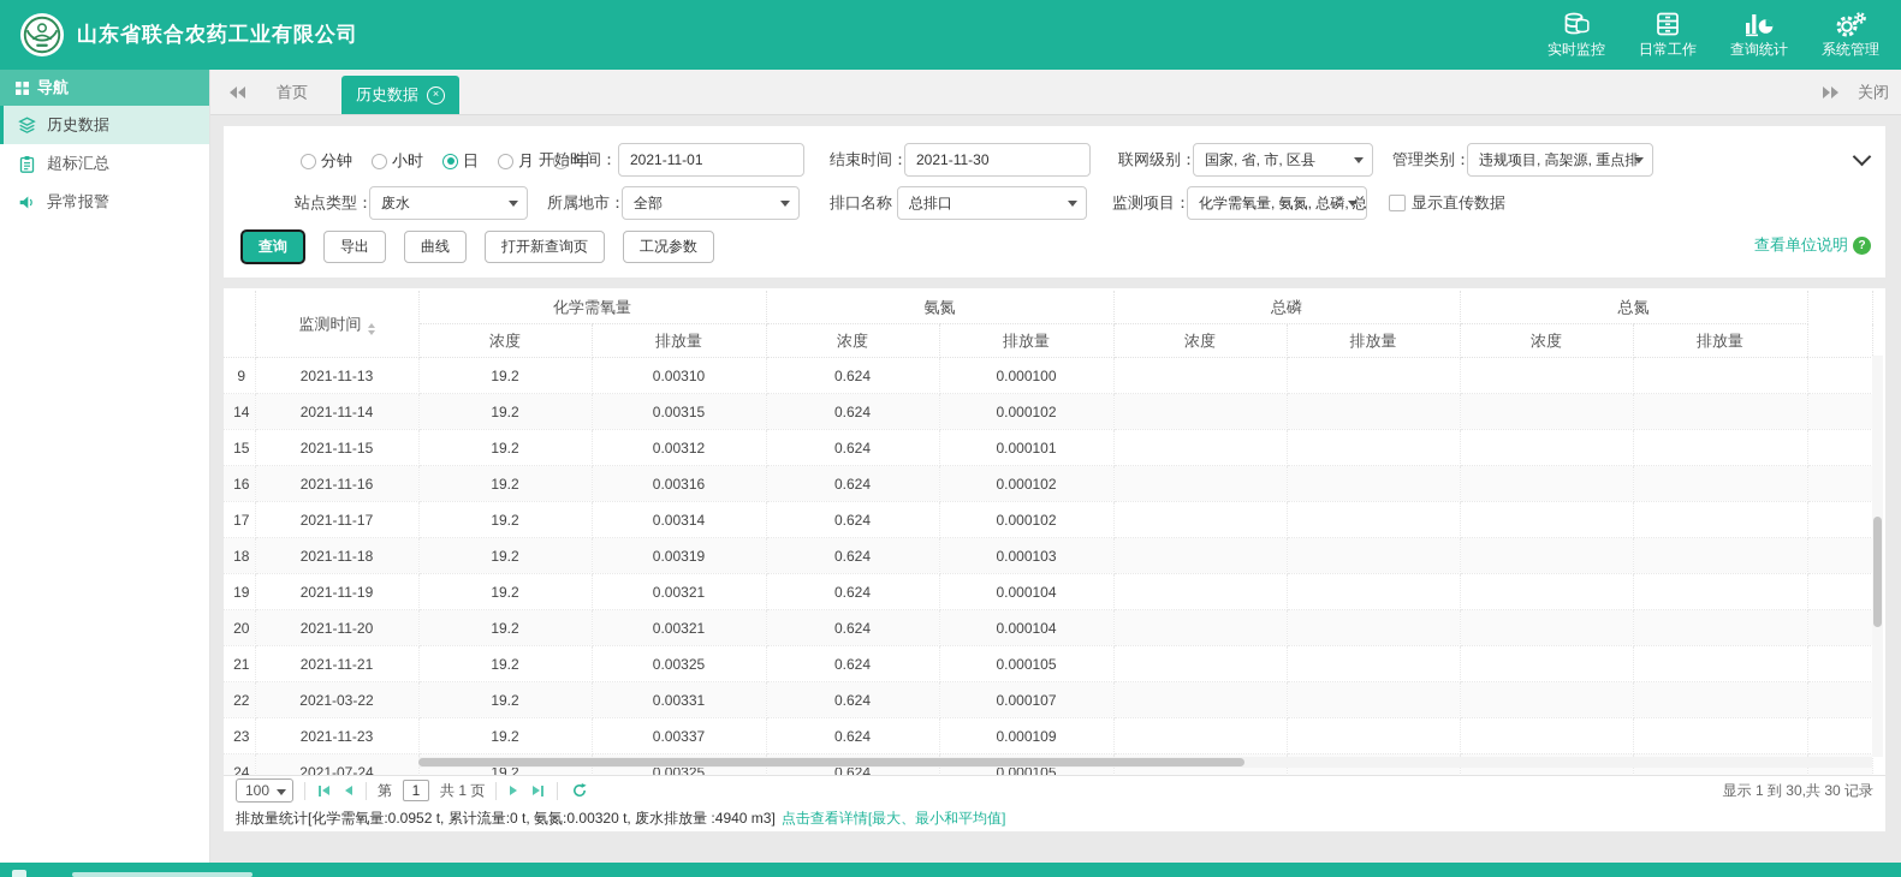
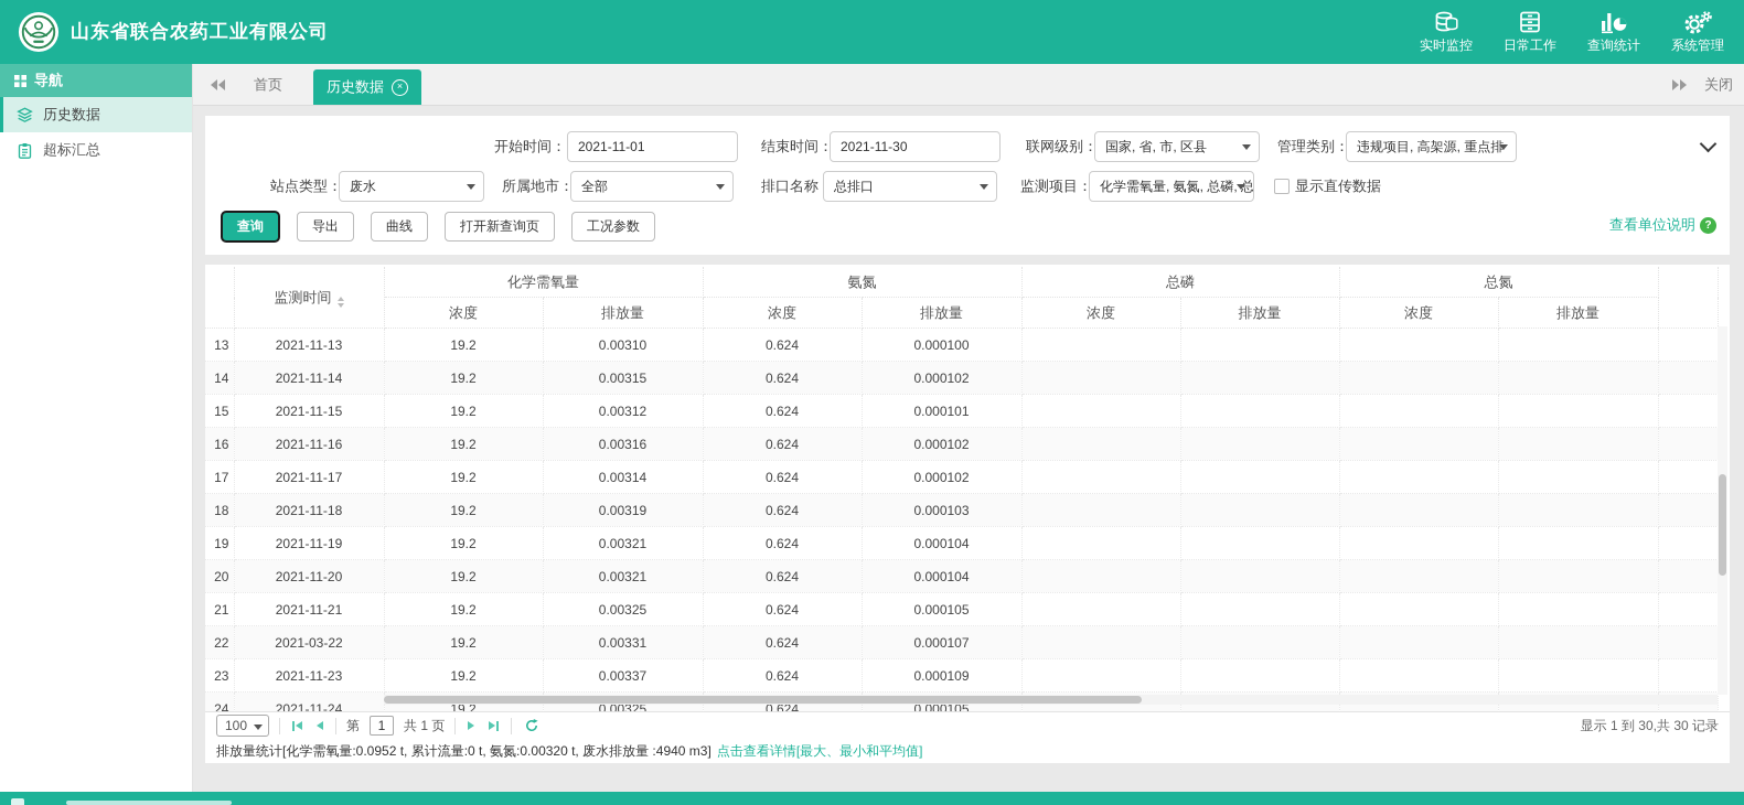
  山东省联合农药工业有限公司
  实时监控
  日常工作
  查询统计
  系统管理
  导航
  历史数据
  超标汇总
- 异常报警
  首页
  历史数据
  关闭
- 分钟
- 小时
- 日
- 月
- 年
  开始时间：
  2021-11-01
  结束时间：
  2021-11-30
  联网级别：
  国家, 省, 市, 区县
  管理类别：
  违规项目, 高架源, 重点排
  站点类型：
  废水
  所属地市：
  全部
  排口名称
  总排口
  监测项目：
  化学需氧量, 氨氮, 总磷, 总
  显示直传数据
  查询
  导出
  曲线
  打开新查询页
  工况参数
  查看单位说明
  	监测时间	化学需氧量	氨氮	总磷	总氮
  浓度	排放量	浓度	排放量	浓度	排放量	浓度	排放量
- 9	2021-11-13	19.2	0.00310	0.624	0.000100
+ 13	2021-11-13	19.2	0.00310	0.624	0.000100
  14	2021-11-14	19.2	0.00315	0.624	0.000102
  15	2021-11-15	19.2	0.00312	0.624	0.000101
  16	2021-11-16	19.2	0.00316	0.624	0.000102
  17	2021-11-17	19.2	0.00314	0.624	0.000102
  18	2021-11-18	19.2	0.00319	0.624	0.000103
  19	2021-11-19	19.2	0.00321	0.624	0.000104
  20	2021-11-20	19.2	0.00321	0.624	0.000104
  21	2021-11-21	19.2	0.00325	0.624	0.000105
  22	2021-03-22	19.2	0.00331	0.624	0.000107
  23	2021-11-23	19.2	0.00337	0.624	0.000109
- 24	2021-07-24	19.2	0.00325	0.624	0.000105
+ 24	2021-11-24	19.2	0.00325	0.624	0.000105
  100
  第
  1
  共 1 页
  显示 1 到 30,共 30 记录
  排放量统计[化学需氧量:0.0952 t, 累计流量:0 t, 氨氮:0.00320 t, 废水排放量 :4940 m3]
  点击查看详情[最大、最小和平均值]
